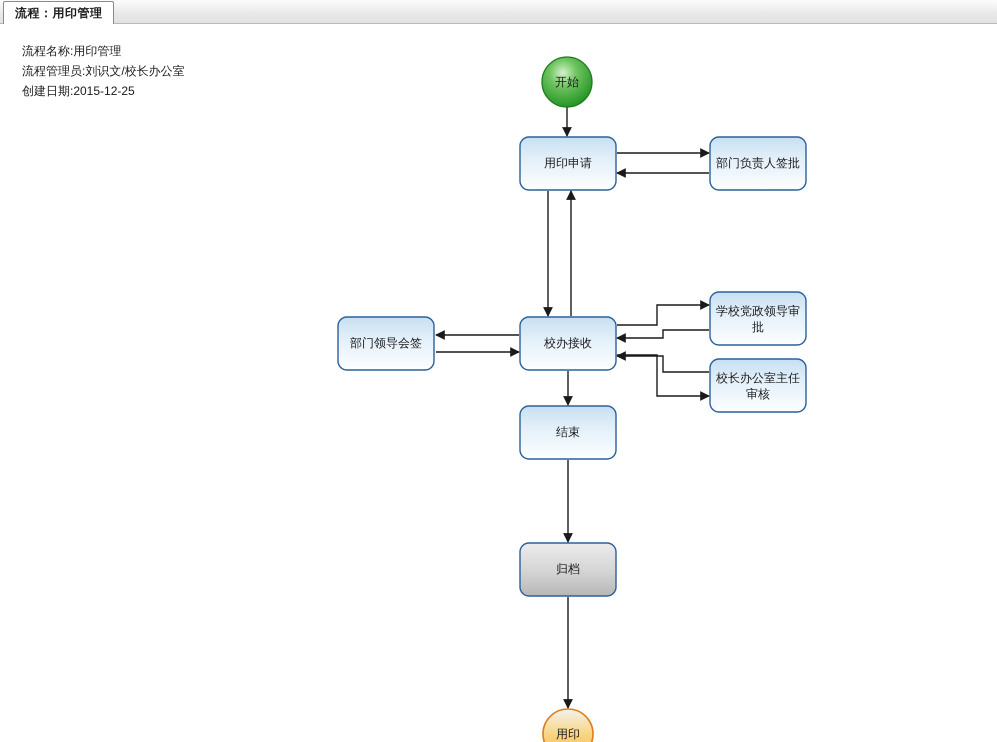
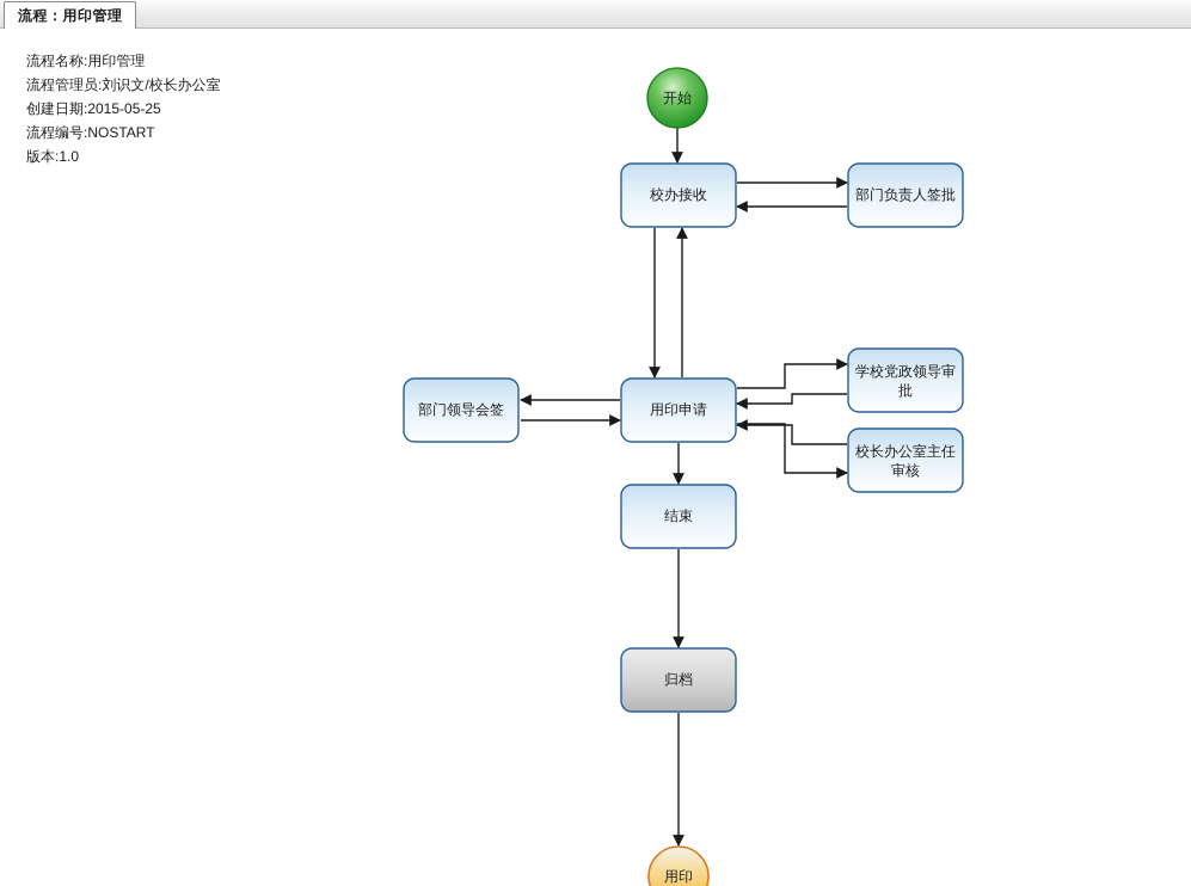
  流程：用印管理
  流程名称:用印管理
  流程管理员:刘识文/校长办公室
- 创建日期:2015-12-25
+ 创建日期:2015-05-25
+ 流程编号:NOSTART
+ 版本:1.0
  开始
- 用印申请
+ 校办接收
  部门负责人签批
- 校办接收
+ 用印申请
  部门领导会签
  学校党政领导审
  批
  校长办公室主任
  审核
  结束
  归档
  用印
